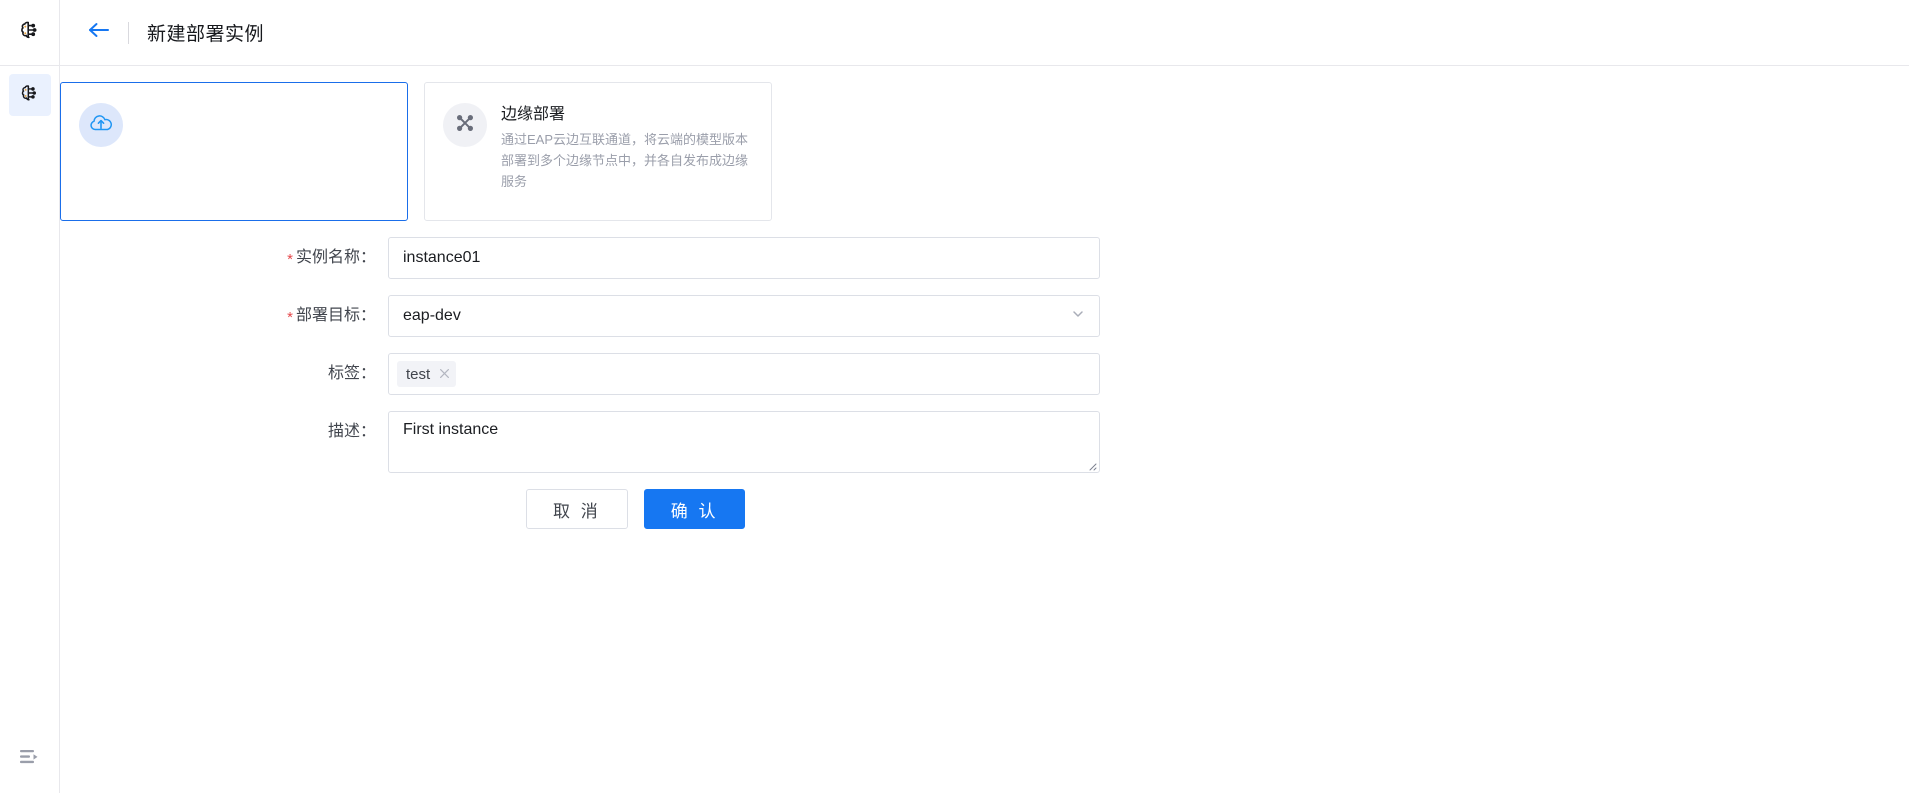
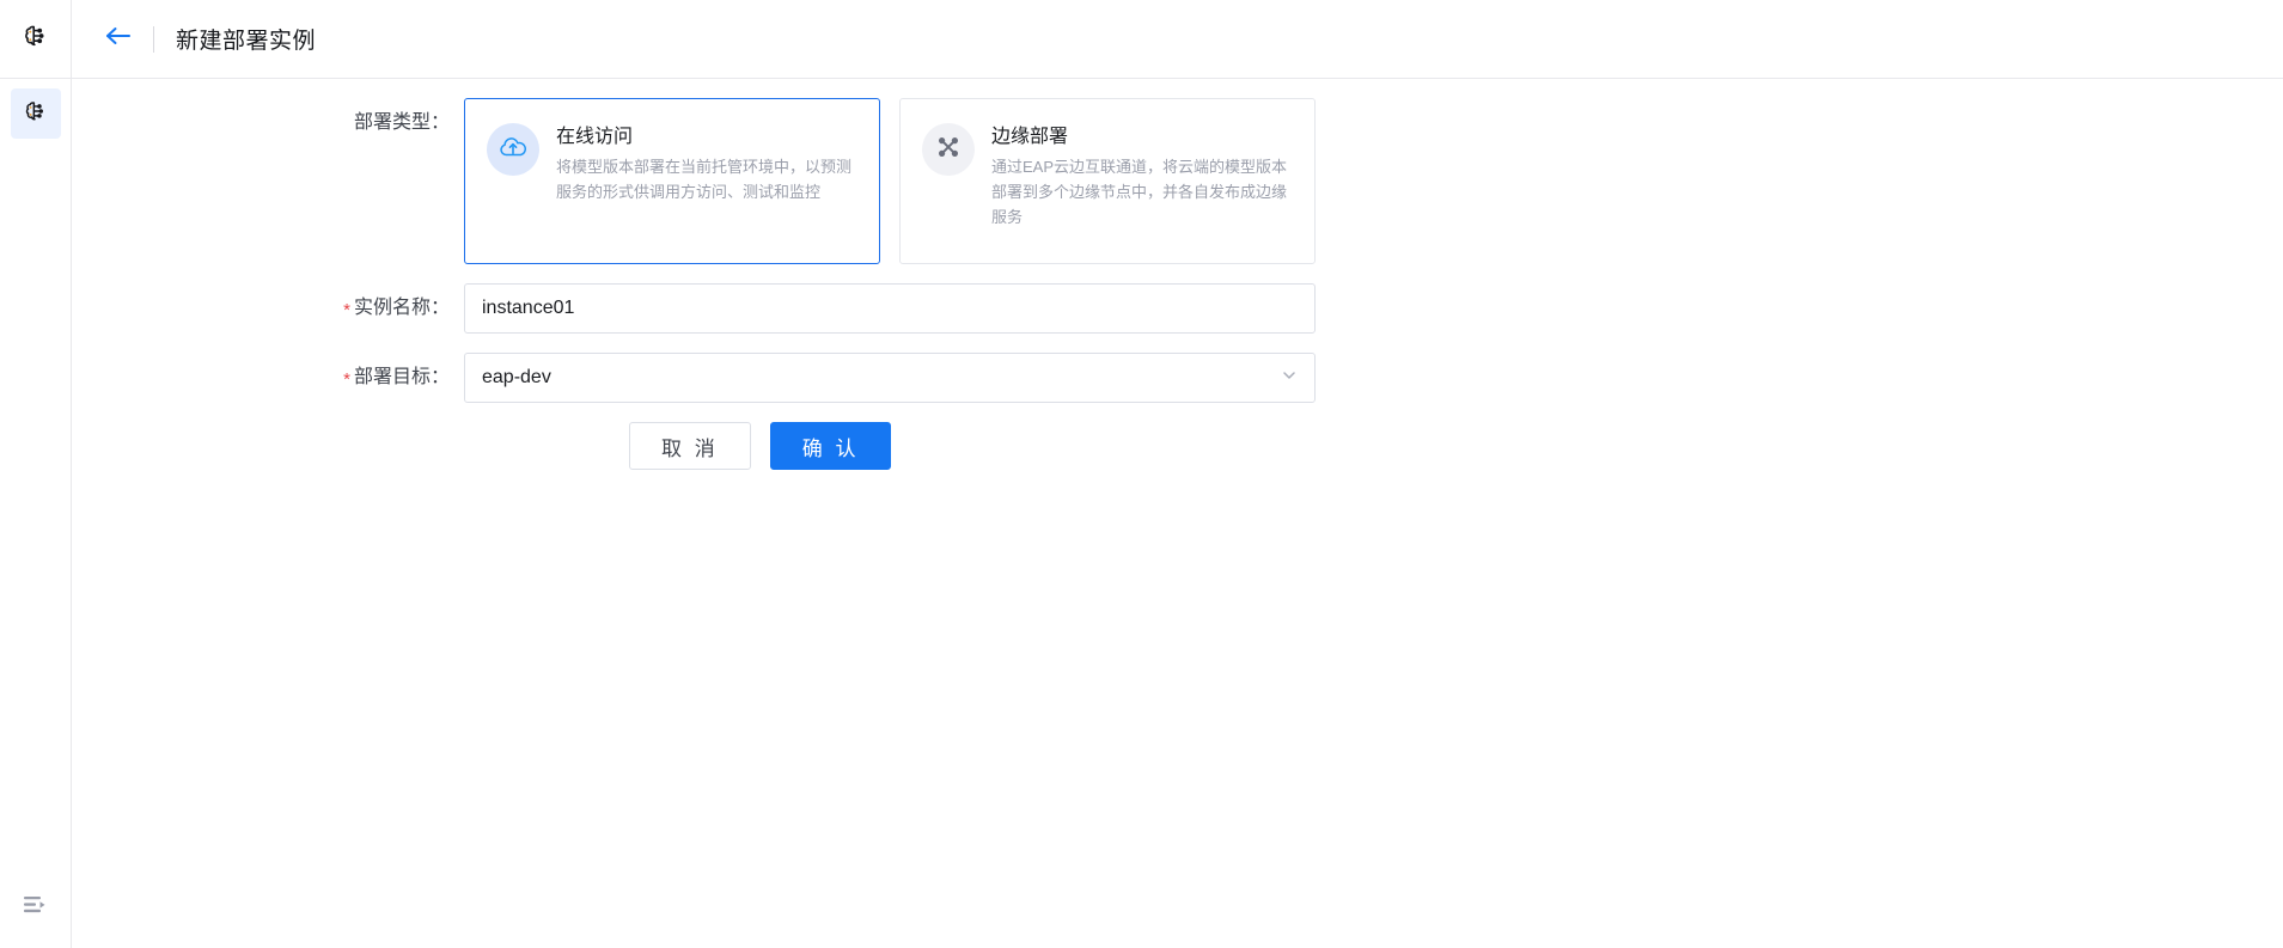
  新建部署实例
+ 部署类型：
+ 在线访问
+ 将模型版本部署在当前托管环境中，以预测服务的形式供调用方访问、测试和监控
  边缘部署
  通过EAP云边互联通道，将云端的模型版本部署到多个边缘节点中，并各自发布成边缘服务
  * 实例名称：
  instance01
  * 部署目标：
  eap-dev
- 标签：
- test
- 描述：
- First instance
  取 消
  确 认
